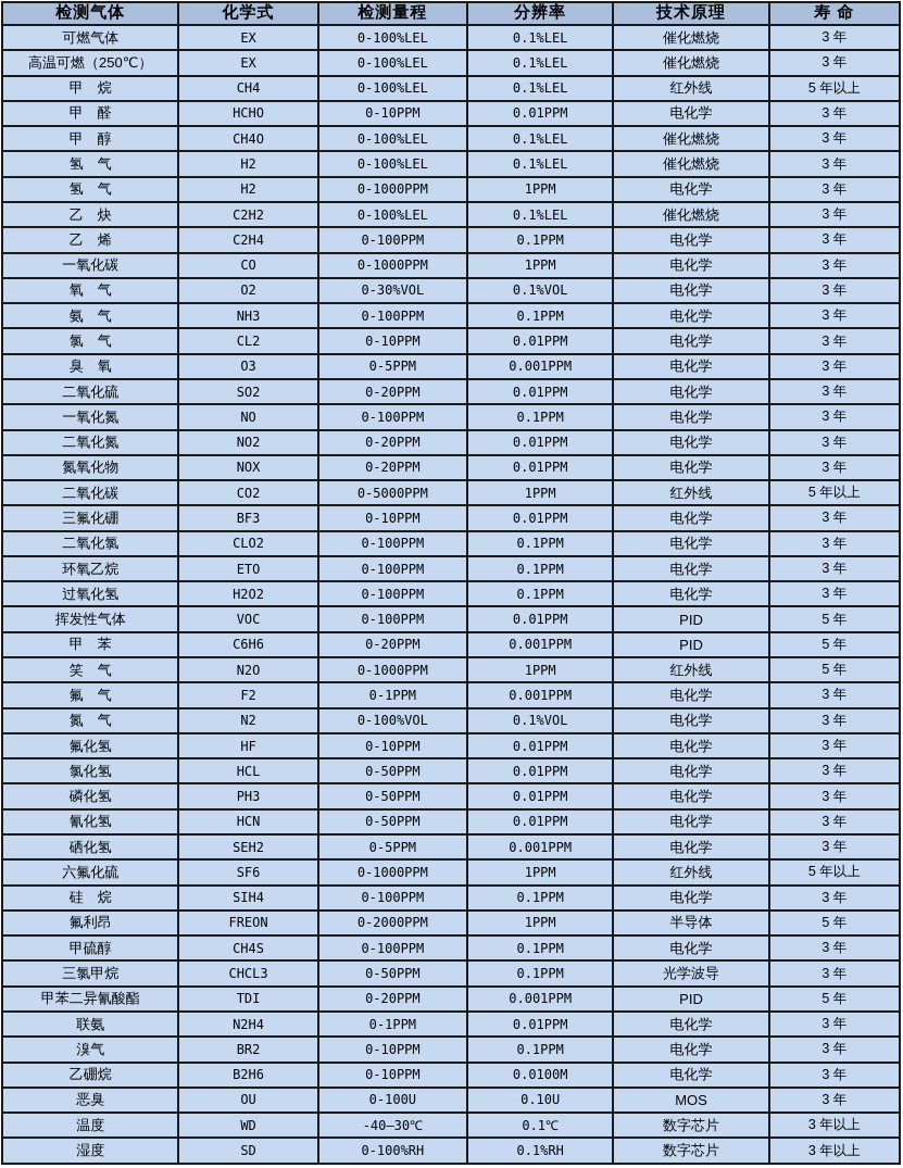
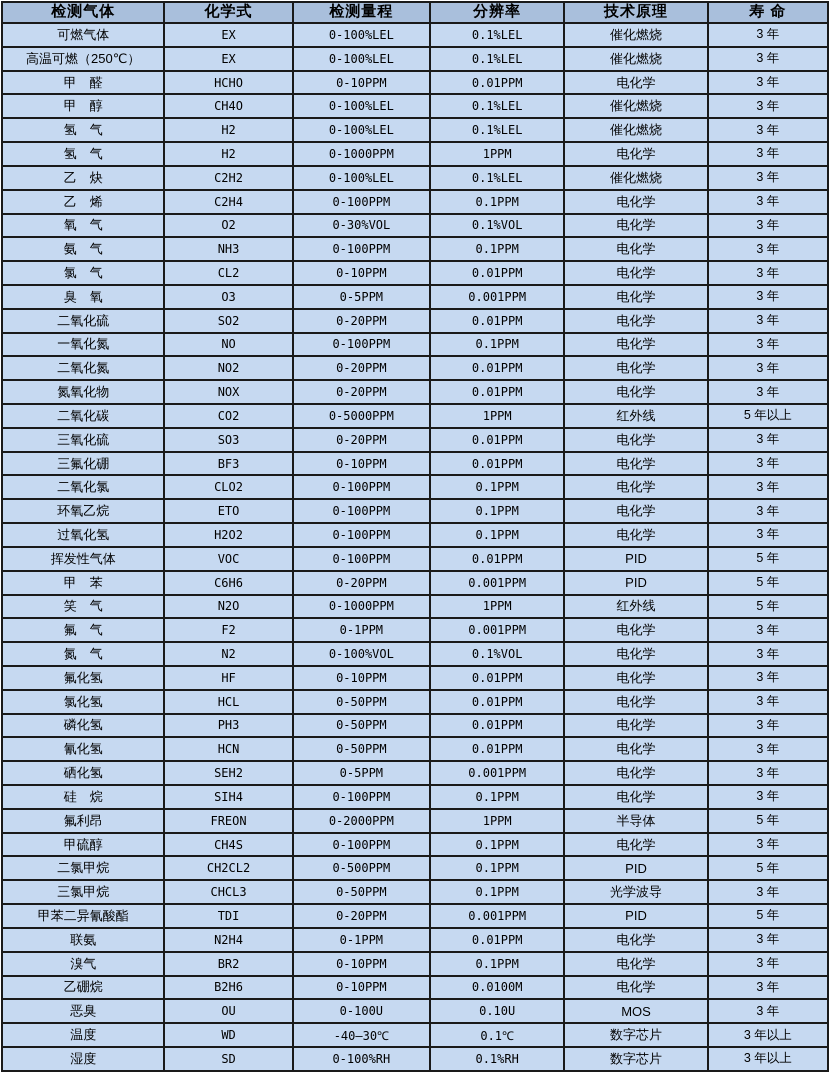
  检测气体	化学式	检测量程	分辨率	技术原理	寿 命
  可燃气体	EX	0-100%LEL	0.1%LEL	催化燃烧	3 年
  高温可燃（250℃）	EX	0-100%LEL	0.1%LEL	催化燃烧	3 年
- 甲 烷	CH4	0-100%LEL	0.1%LEL	红外线	5 年以上
  甲 醛	HCHO	0-10PPM	0.01PPM	电化学	3 年
  甲 醇	CH4O	0-100%LEL	0.1%LEL	催化燃烧	3 年
  氢 气	H2	0-100%LEL	0.1%LEL	催化燃烧	3 年
  氢 气	H2	0-1000PPM	1PPM	电化学	3 年
  乙 炔	C2H2	0-100%LEL	0.1%LEL	催化燃烧	3 年
  乙 烯	C2H4	0-100PPM	0.1PPM	电化学	3 年
- 一氧化碳	CO	0-1000PPM	1PPM	电化学	3 年
  氧 气	O2	0-30%VOL	0.1%VOL	电化学	3 年
  氨 气	NH3	0-100PPM	0.1PPM	电化学	3 年
  氯 气	CL2	0-10PPM	0.01PPM	电化学	3 年
  臭 氧	O3	0-5PPM	0.001PPM	电化学	3 年
  二氧化硫	SO2	0-20PPM	0.01PPM	电化学	3 年
  一氧化氮	NO	0-100PPM	0.1PPM	电化学	3 年
  二氧化氮	NO2	0-20PPM	0.01PPM	电化学	3 年
  氮氧化物	NOX	0-20PPM	0.01PPM	电化学	3 年
  二氧化碳	CO2	0-5000PPM	1PPM	红外线	5 年以上
+ 三氧化硫	SO3	0-20PPM	0.01PPM	电化学	3 年
  三氟化硼	BF3	0-10PPM	0.01PPM	电化学	3 年
  二氧化氯	CLO2	0-100PPM	0.1PPM	电化学	3 年
  环氧乙烷	ETO	0-100PPM	0.1PPM	电化学	3 年
  过氧化氢	H2O2	0-100PPM	0.1PPM	电化学	3 年
  挥发性气体	VOC	0-100PPM	0.01PPM	PID	5 年
  甲 苯	C6H6	0-20PPM	0.001PPM	PID	5 年
  笑 气	N2O	0-1000PPM	1PPM	红外线	5 年
  氟 气	F2	0-1PPM	0.001PPM	电化学	3 年
  氮 气	N2	0-100%VOL	0.1%VOL	电化学	3 年
  氟化氢	HF	0-10PPM	0.01PPM	电化学	3 年
  氯化氢	HCL	0-50PPM	0.01PPM	电化学	3 年
  磷化氢	PH3	0-50PPM	0.01PPM	电化学	3 年
  氰化氢	HCN	0-50PPM	0.01PPM	电化学	3 年
  硒化氢	SEH2	0-5PPM	0.001PPM	电化学	3 年
- 六氟化硫	SF6	0-1000PPM	1PPM	红外线	5 年以上
  硅 烷	SIH4	0-100PPM	0.1PPM	电化学	3 年
  氟利昂	FREON	0-2000PPM	1PPM	半导体	5 年
  甲硫醇	CH4S	0-100PPM	0.1PPM	电化学	3 年
+ 二氯甲烷	CH2CL2	0-500PPM	0.1PPM	PID	5 年
  三氯甲烷	CHCL3	0-50PPM	0.1PPM	光学波导	3 年
  甲苯二异氰酸酯	TDI	0-20PPM	0.001PPM	PID	5 年
  联氨	N2H4	0-1PPM	0.01PPM	电化学	3 年
  溴气	BR2	0-10PPM	0.1PPM	电化学	3 年
  乙硼烷	B2H6	0-10PPM	0.0100M	电化学	3 年
  恶臭	OU	0-100U	0.10U	MOS	3 年
  温度	WD	-40—30℃	0.1℃	数字芯片	3 年以上
  湿度	SD	0-100%RH	0.1%RH	数字芯片	3 年以上
